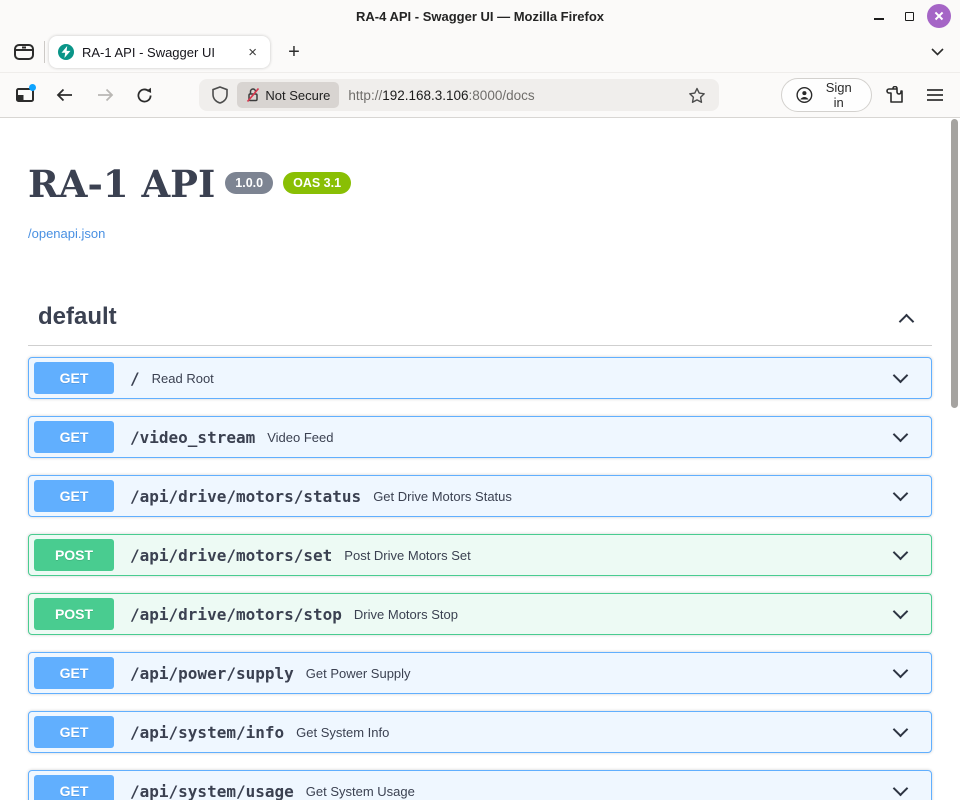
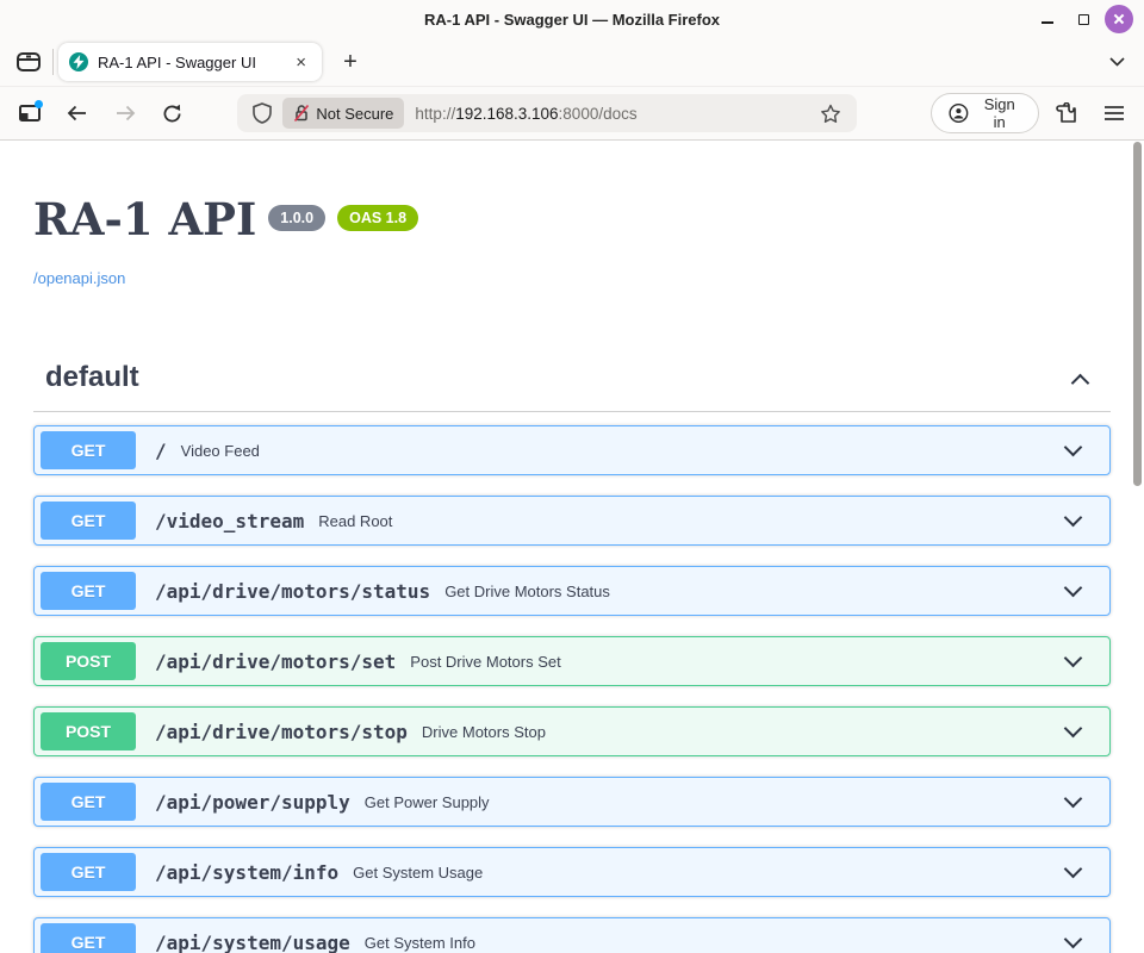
- RA-4 API - Swagger UI — Mozilla Firefox
+ RA-1 API - Swagger UI — Mozilla Firefox
  RA-1 API - Swagger UI
  ×
  +
  Not Secure
  http://192.168.3.106:8000/docs
  Sign in
  RA-1 API
  1.0.0
- OAS 3.1
+ OAS 1.8
  /openapi.json
  default
  GET
  /
- Read Root
+ Video Feed
  GET
  /video_stream
- Video Feed
+ Read Root
  GET
  /api/drive/motors/status
  Get Drive Motors Status
  POST
  /api/drive/motors/set
  Post Drive Motors Set
  POST
  /api/drive/motors/stop
  Drive Motors Stop
  GET
  /api/power/supply
  Get Power Supply
  GET
  /api/system/info
- Get System Info
+ Get System Usage
  GET
  /api/system/usage
- Get System Usage
+ Get System Info
